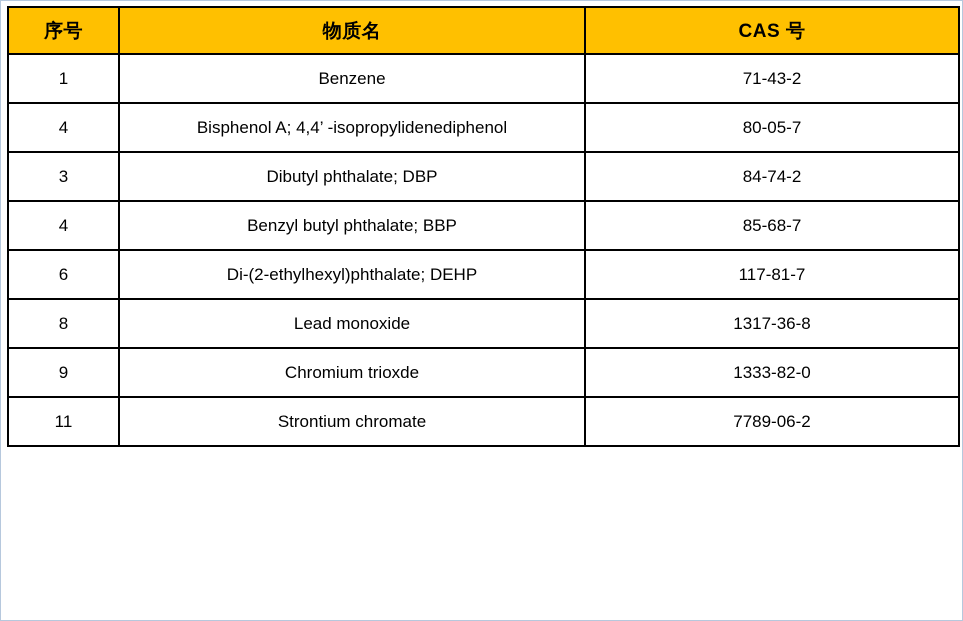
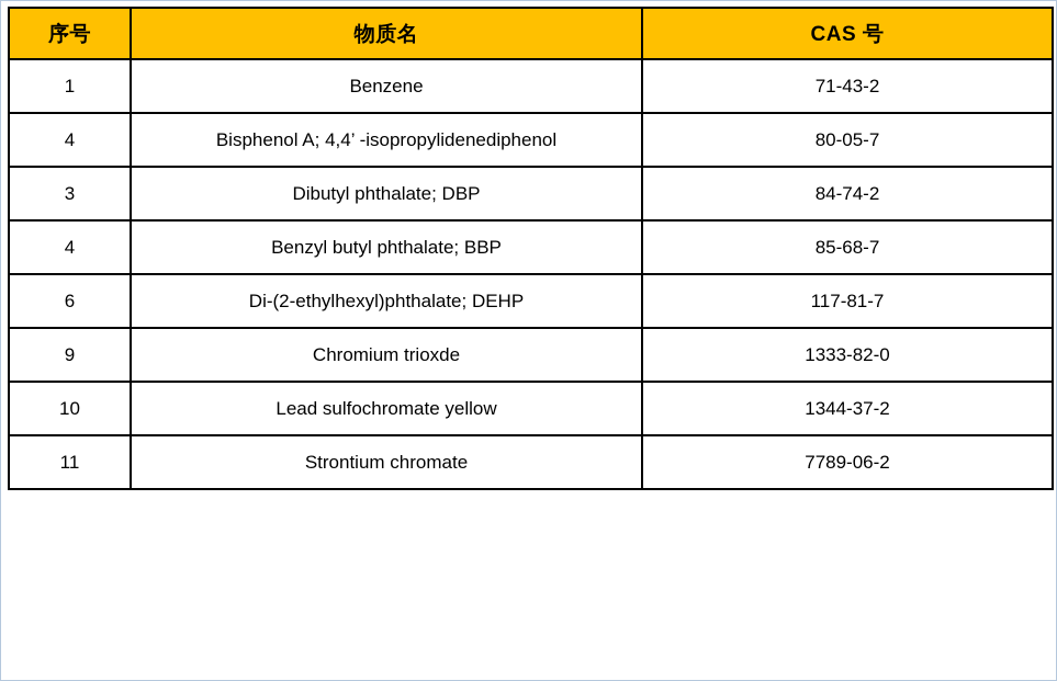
  序号	物质名	CAS 号
  1	Benzene	71-43-2
  4	Bisphenol A; 4,4’ -isopropylidenediphenol	80-05-7
  3	Dibutyl phthalate; DBP	84-74-2
  4	Benzyl butyl phthalate; BBP	85-68-7
  6	Di-(2-ethylhexyl)phthalate; DEHP	117-81-7
- 8	Lead monoxide	1317-36-8
  9	Chromium trioxde	1333-82-0
+ 10	Lead sulfochromate yellow	1344-37-2
  11	Strontium chromate	7789-06-2
